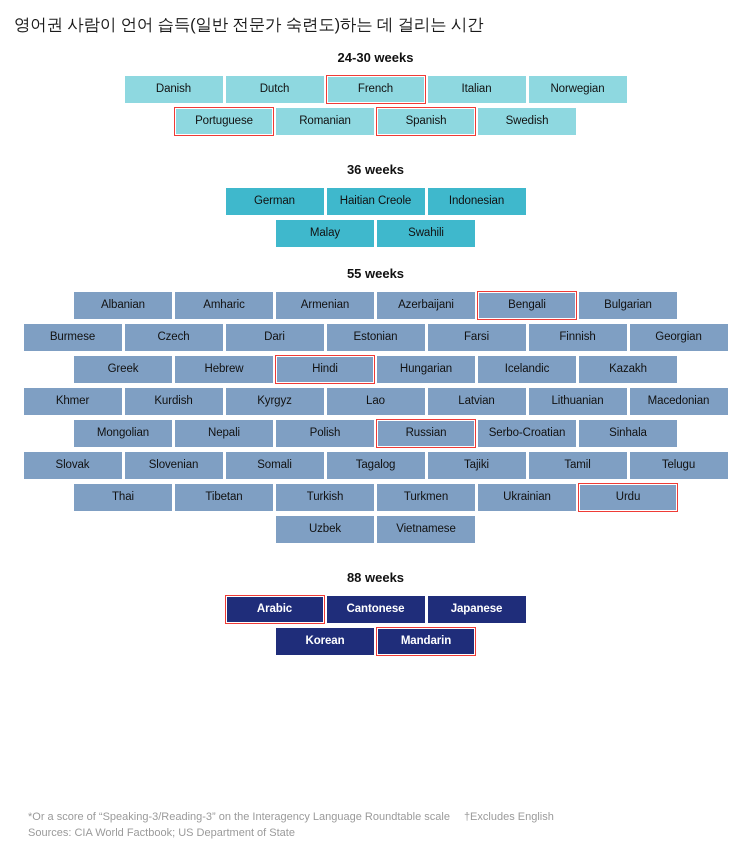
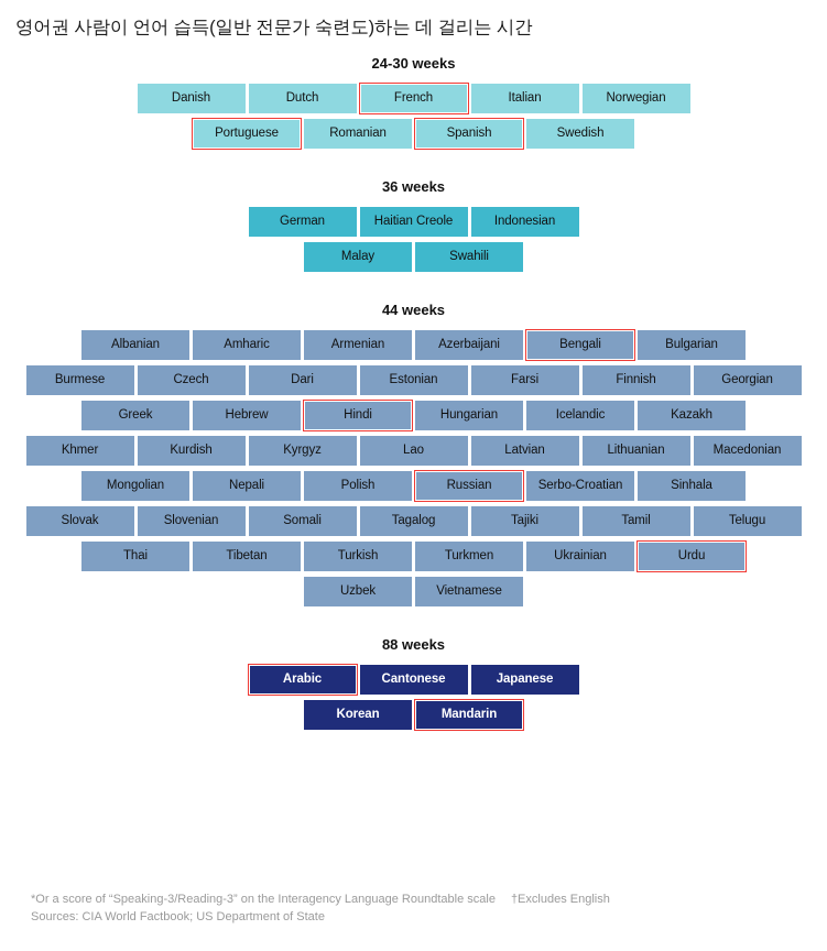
  영어권 사람이 언어 습득(일반 전문가 숙련도)하는 데 걸리는 시간
  24-30 weeks
  Danish
  Dutch
  French
  Italian
  Norwegian
  Portuguese
  Romanian
  Spanish
  Swedish
  36 weeks
  German
  Haitian Creole
  Indonesian
  Malay
  Swahili
- 55 weeks
+ 44 weeks
  Albanian
  Amharic
  Armenian
  Azerbaijani
  Bengali
  Bulgarian
  Burmese
  Czech
  Dari
  Estonian
  Farsi
  Finnish
  Georgian
  Greek
  Hebrew
  Hindi
  Hungarian
  Icelandic
  Kazakh
  Khmer
  Kurdish
  Kyrgyz
  Lao
  Latvian
  Lithuanian
  Macedonian
  Mongolian
  Nepali
  Polish
  Russian
  Serbo-Croatian
  Sinhala
  Slovak
  Slovenian
  Somali
  Tagalog
  Tajiki
  Tamil
  Telugu
  Thai
  Tibetan
  Turkish
  Turkmen
  Ukrainian
  Urdu
  Uzbek
  Vietnamese
  88 weeks
  Arabic
  Cantonese
  Japanese
  Korean
  Mandarin
  *Or a score of “Speaking-3/Reading-3” on the Interagency Language Roundtable scale †Excludes English
  Sources: CIA World Factbook; US Department of State
